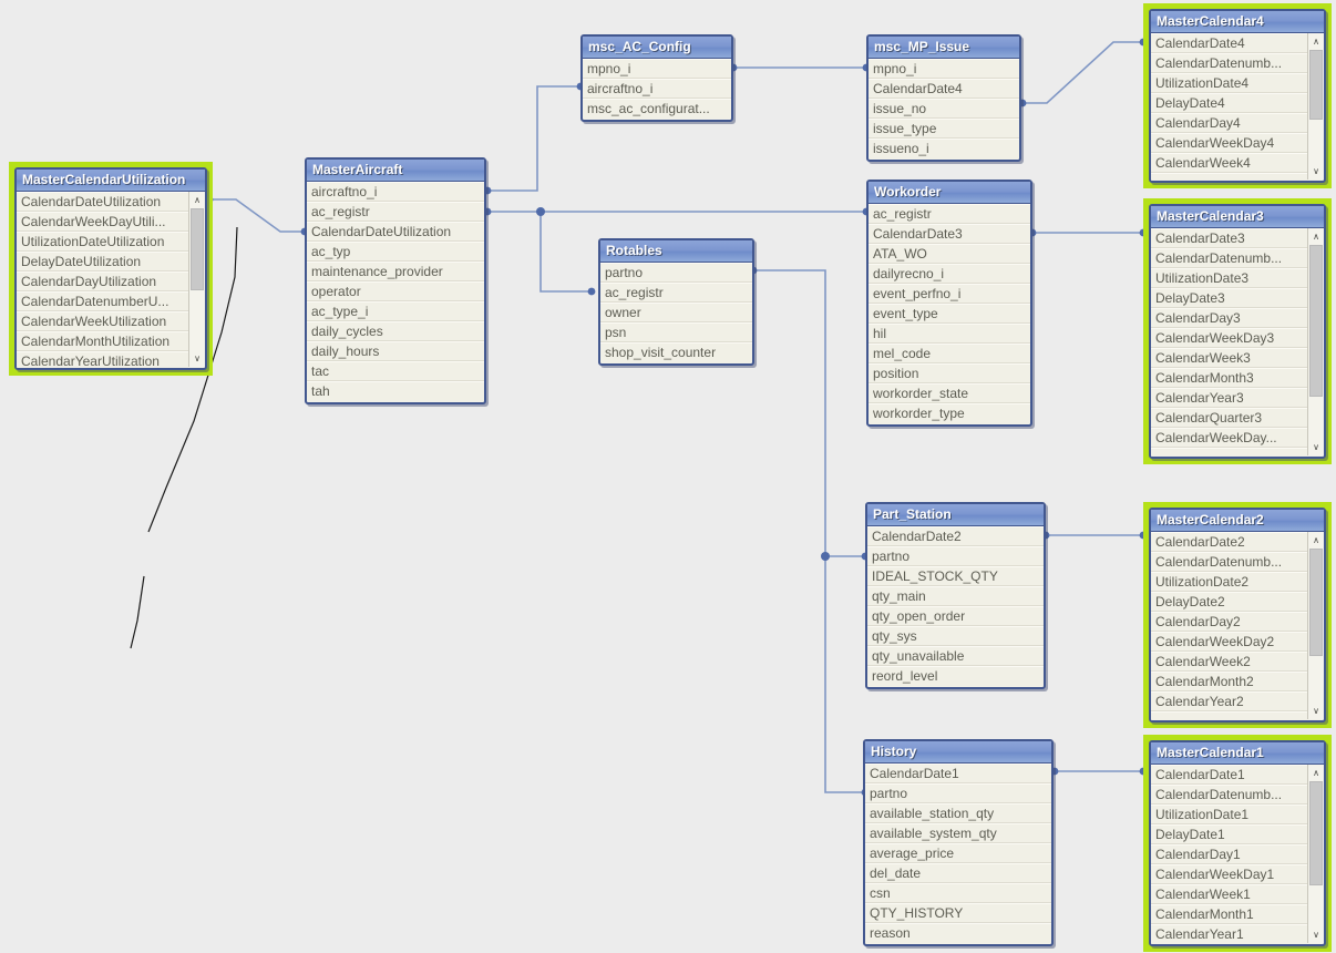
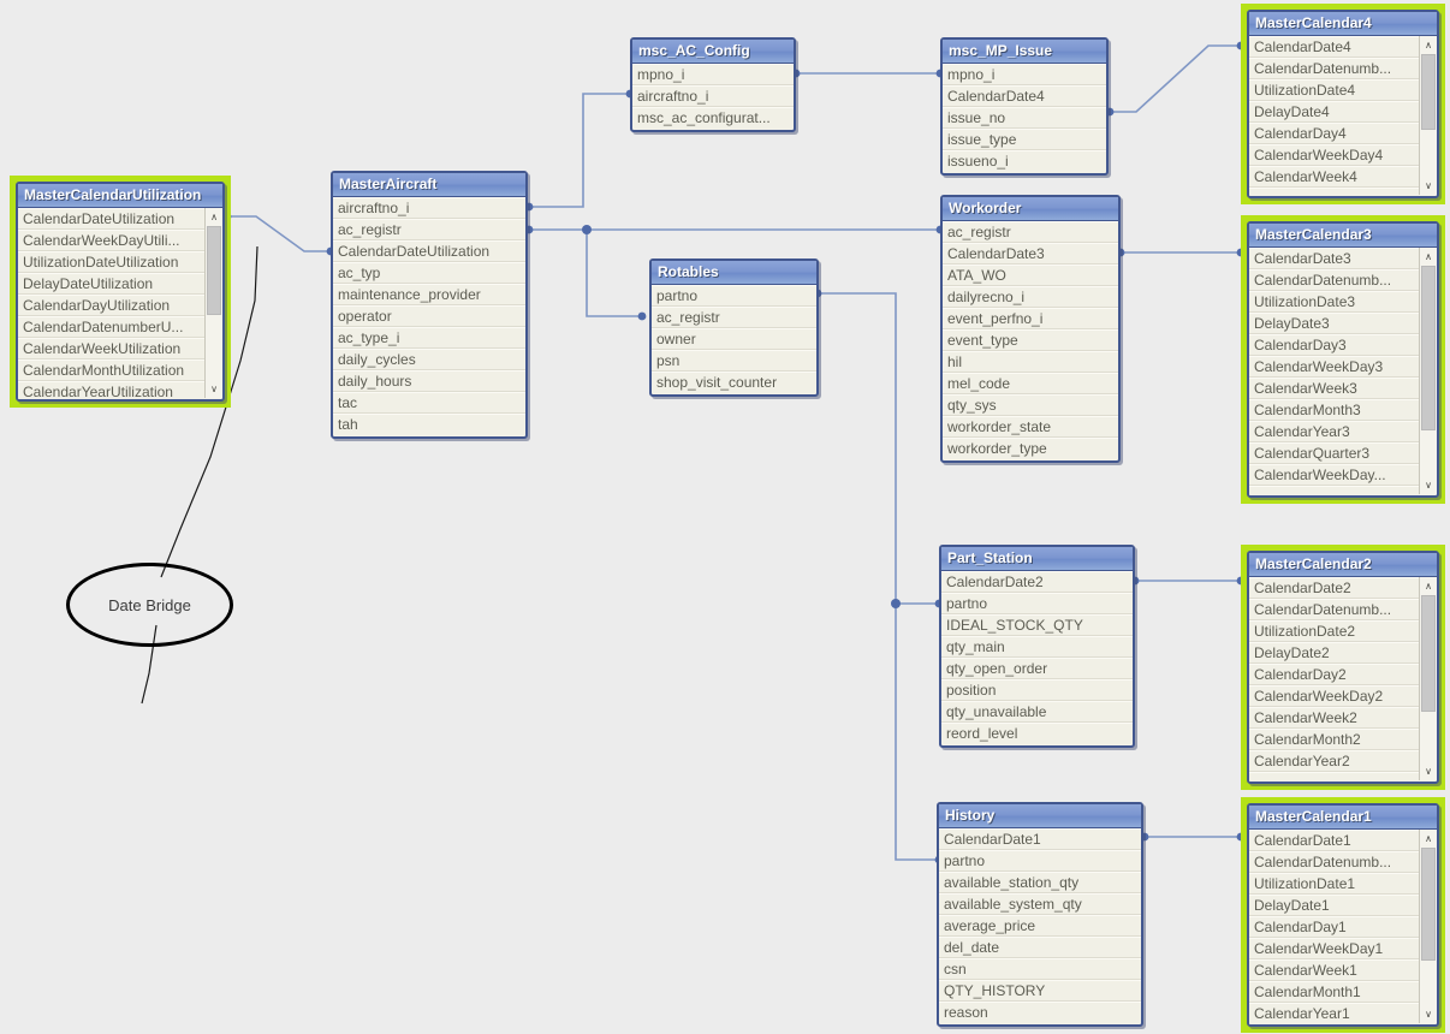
  MasterCalendarUtilization
  CalendarDateUtilization
  CalendarWeekDayUtili...
  UtilizationDateUtilization
  DelayDateUtilization
  CalendarDayUtilization
  CalendarDatenumberU...
  CalendarWeekUtilization
  CalendarMonthUtilization
  CalendarYearUtilization
  ∧
  ∨
  MasterAircraft
  aircraftno_i
  ac_registr
  CalendarDateUtilization
  ac_typ
  maintenance_provider
  operator
  ac_type_i
  daily_cycles
  daily_hours
  tac
  tah
  msc_AC_Config
  mpno_i
  aircraftno_i
  msc_ac_configurat...
  msc_MP_Issue
  mpno_i
  CalendarDate4
  issue_no
  issue_type
  issueno_i
  Rotables
  partno
  ac_registr
  owner
  psn
  shop_visit_counter
  Workorder
  ac_registr
  CalendarDate3
  ATA_WO
  dailyrecno_i
  event_perfno_i
  event_type
  hil
  mel_code
- position
+ qty_sys
  workorder_state
  workorder_type
  Part_Station
  CalendarDate2
  partno
  IDEAL_STOCK_QTY
  qty_main
  qty_open_order
- qty_sys
+ position
  qty_unavailable
  reord_level
  History
  CalendarDate1
  partno
  available_station_qty
  available_system_qty
  average_price
  del_date
  csn
  QTY_HISTORY
  reason
  MasterCalendar4
  CalendarDate4
  CalendarDatenumb...
  UtilizationDate4
  DelayDate4
  CalendarDay4
  CalendarWeekDay4
  CalendarWeek4
  ∧
  ∨
  MasterCalendar3
  CalendarDate3
  CalendarDatenumb...
  UtilizationDate3
  DelayDate3
  CalendarDay3
  CalendarWeekDay3
  CalendarWeek3
  CalendarMonth3
  CalendarYear3
  CalendarQuarter3
  CalendarWeekDay...
  ∧
  ∨
  MasterCalendar2
  CalendarDate2
  CalendarDatenumb...
  UtilizationDate2
  DelayDate2
  CalendarDay2
  CalendarWeekDay2
  CalendarWeek2
  CalendarMonth2
  CalendarYear2
  ∧
  ∨
  MasterCalendar1
  CalendarDate1
  CalendarDatenumb...
  UtilizationDate1
  DelayDate1
  CalendarDay1
  CalendarWeekDay1
  CalendarWeek1
  CalendarMonth1
  CalendarYear1
  ∧
  ∨
+ Date Bridge
